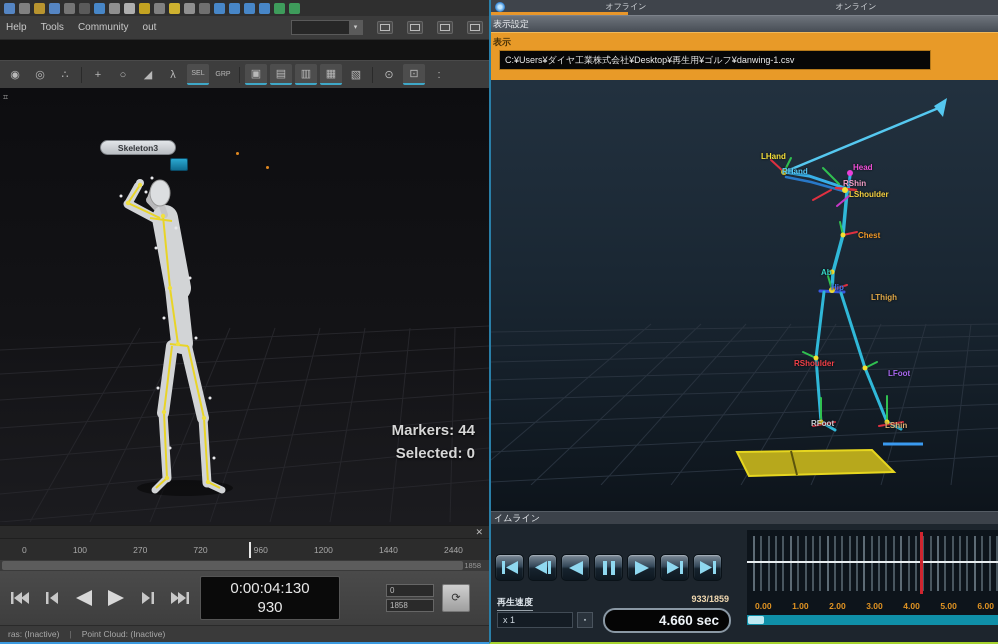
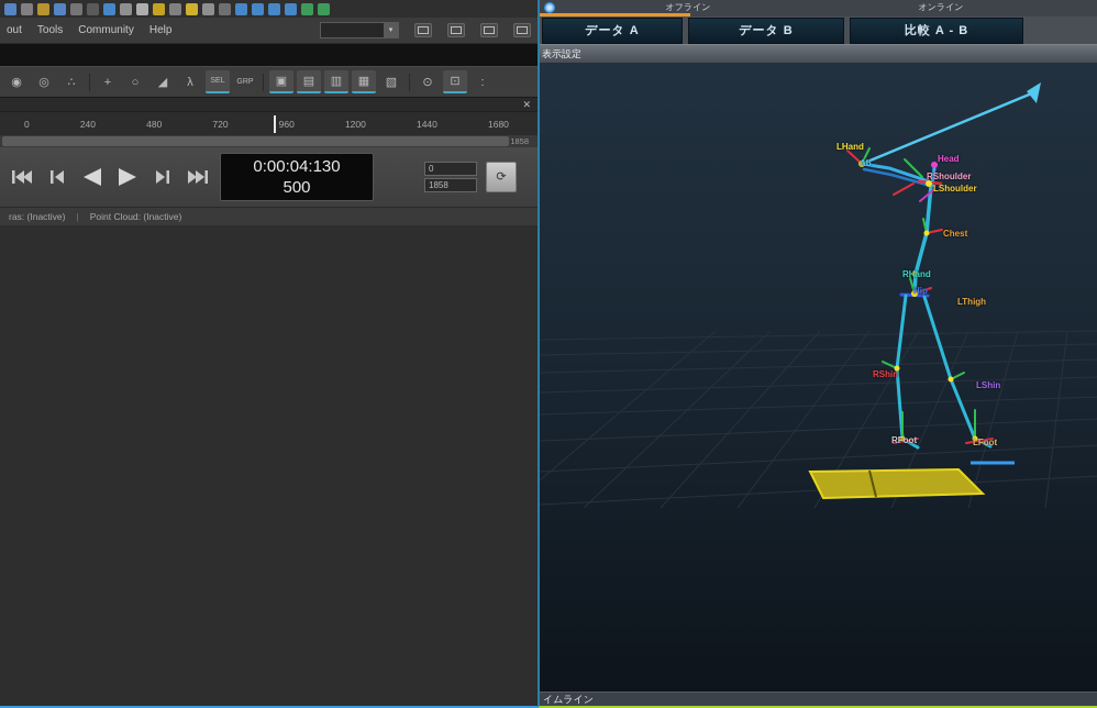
- Help
+ out
  Tools
  Community
- out
+ Help
  ◉
  ◎
  ∴
  +
  ○
  ◢
  λ
  ▣
  ▤
  ▥
  ▦
  ▧
  ⊙
  ⊡
  :
- ⌗
- Skeleton3
- Markers: 44
- Selected: 0
  ✕
  0
- 100
+ 240
- 270
+ 480
  720
  960
  1200
  1440
- 2440
+ 1680
  1858
  0:00:04:130
- 930
+ 500
  0
  1858
  ⟳
  ras: (Inactive)
  |
  Point Cloud: (Inactive)
  オフライン
  オンライン
+ データ A
+ データ B
+ 比較 A - B
  表示設定
- 表示
- C:¥Users¥ダイヤ工業株式会社¥Desktop¥再生用¥ゴルフ¥danwing-1.csv
  LHand
- RHand
+ Ab
  Head
- RShin
+ RShoulder
  LShoulder
  Chest
- Ab
+ RHand
  Hip
  LThigh
- RShoulder
+ RShin
- LFoot
+ LShin
  RFoot
- LShin
+ LFoot
  イムライン
- 再生速度
- x 1
- 933/1859
- 4.660 sec
- 0.00
- 1.00
- 2.00
- 3.00
- 4.00
- 5.00
- 6.00
